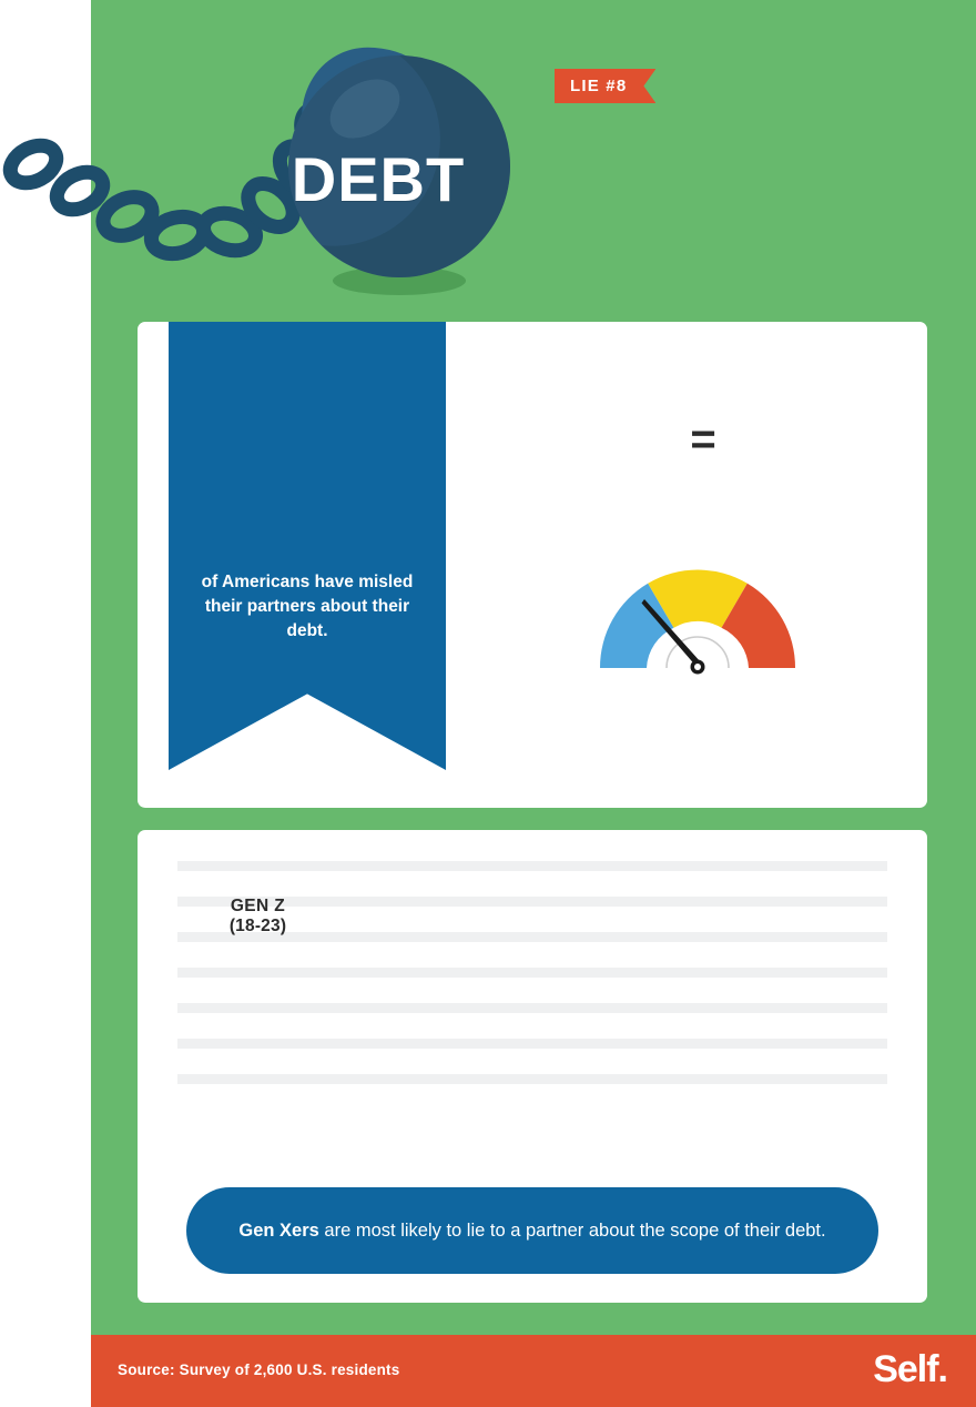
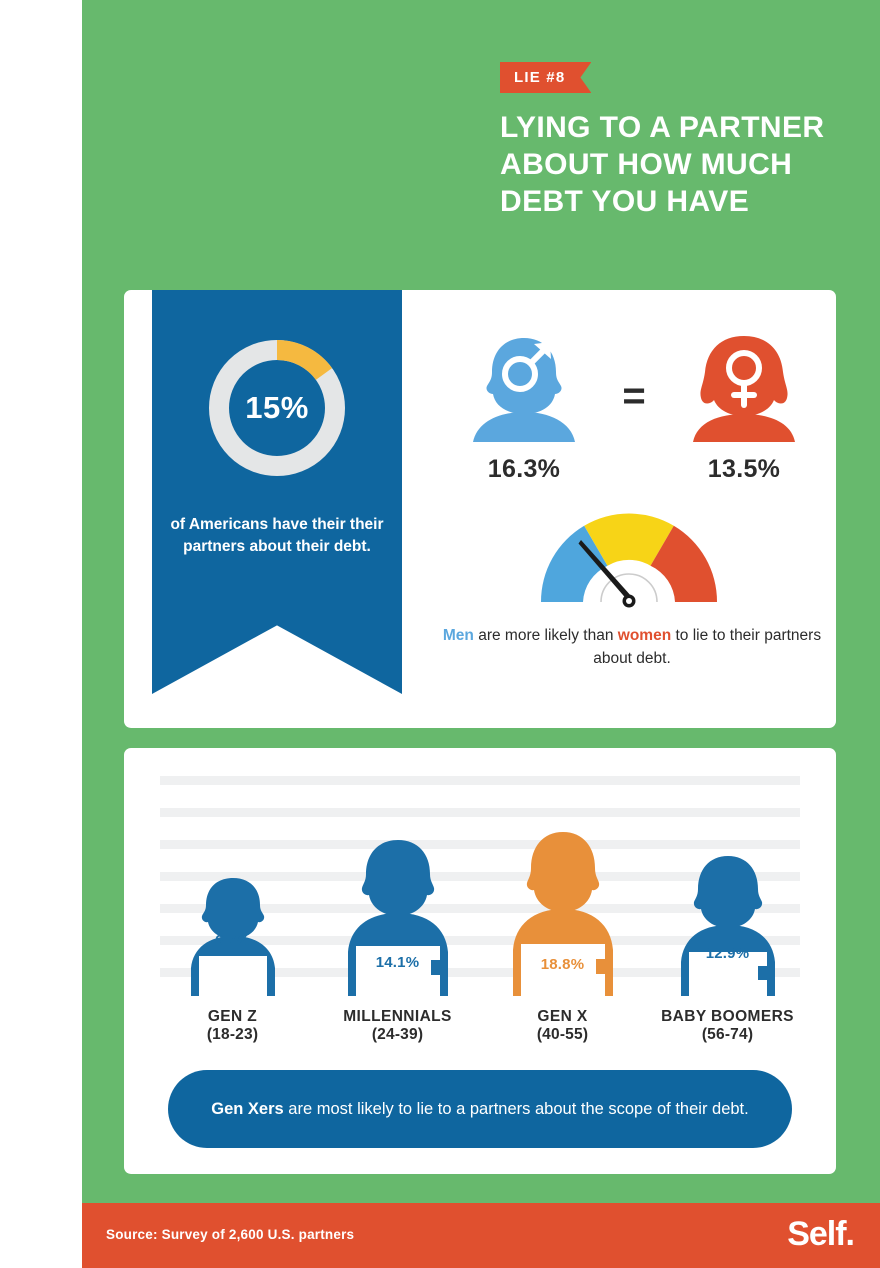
- DEBT
  LIE #8
+ LYING TO A PARTNER ABOUT HOW MUCH DEBT YOU HAVE
+ 15%
- of Americans have misled their partners about their debt.
+ of Americans have their their partners about their debt.
+ 16.3%
  =
+ 13.5%
+ Men are more likely than women to lie to their partners about debt.
+ 6.7%
  GEN Z
  (18-23)
+ 14.1%
+ MILLENNIALS
+ (24-39)
+ 18.8%
+ GEN X
+ (40-55)
+ 12.9%
+ BABY BOOMERS
+ (56-74)
- Gen Xers are most likely to lie to a partner about the scope of their debt.
+ Gen Xers are most likely to lie to a partners about the scope of their debt.
- Source: Survey of 2,600 U.S. residents
+ Source: Survey of 2,600 U.S. partners
  Self.
